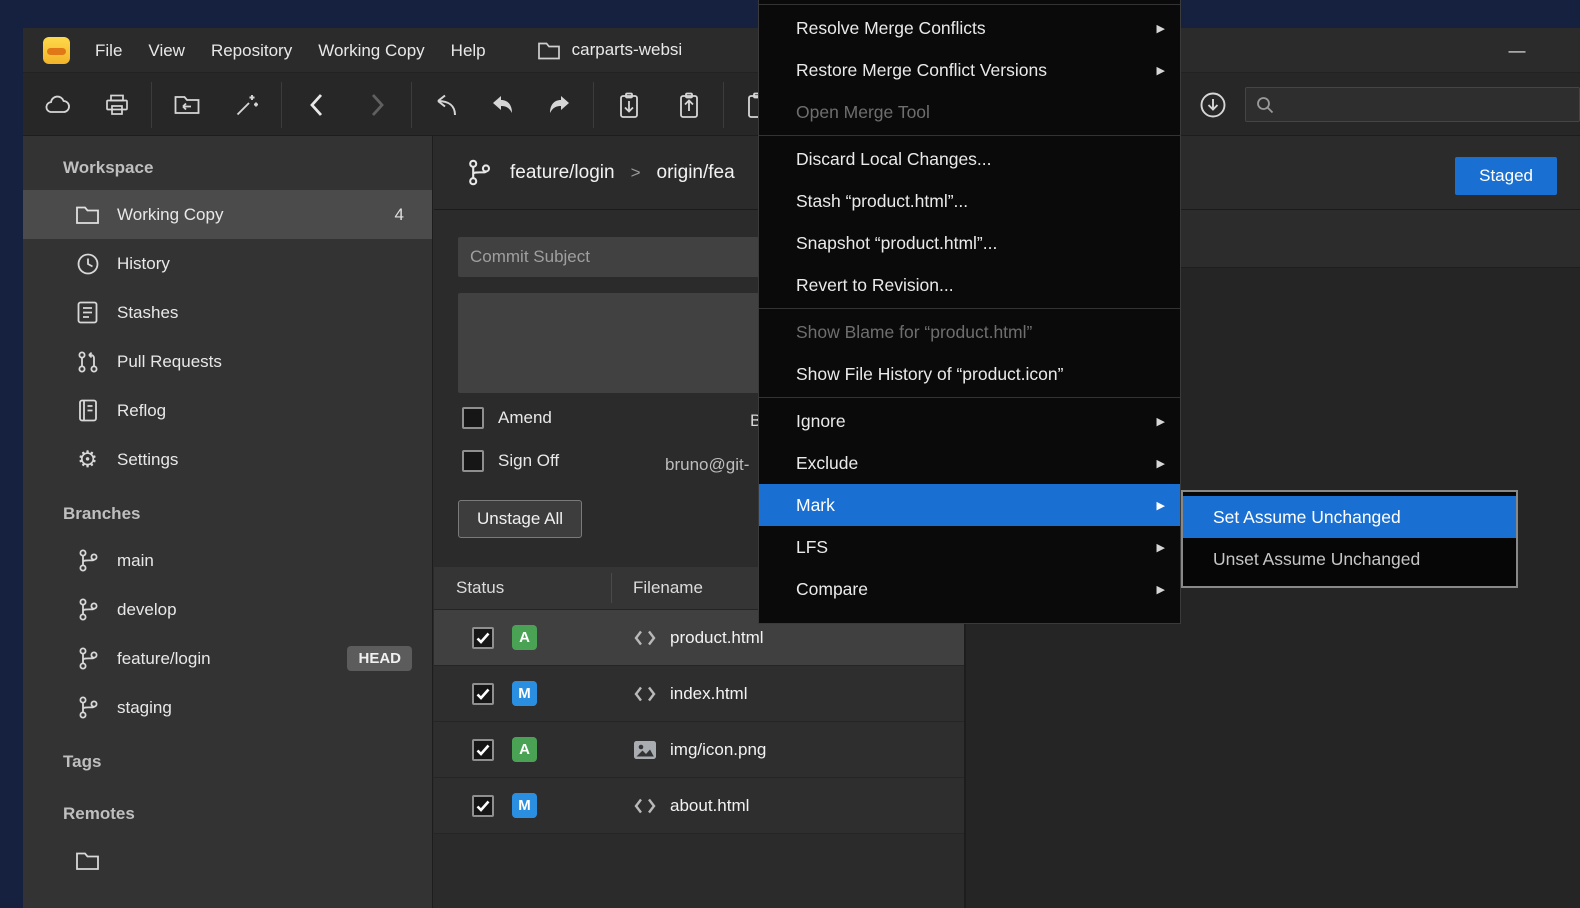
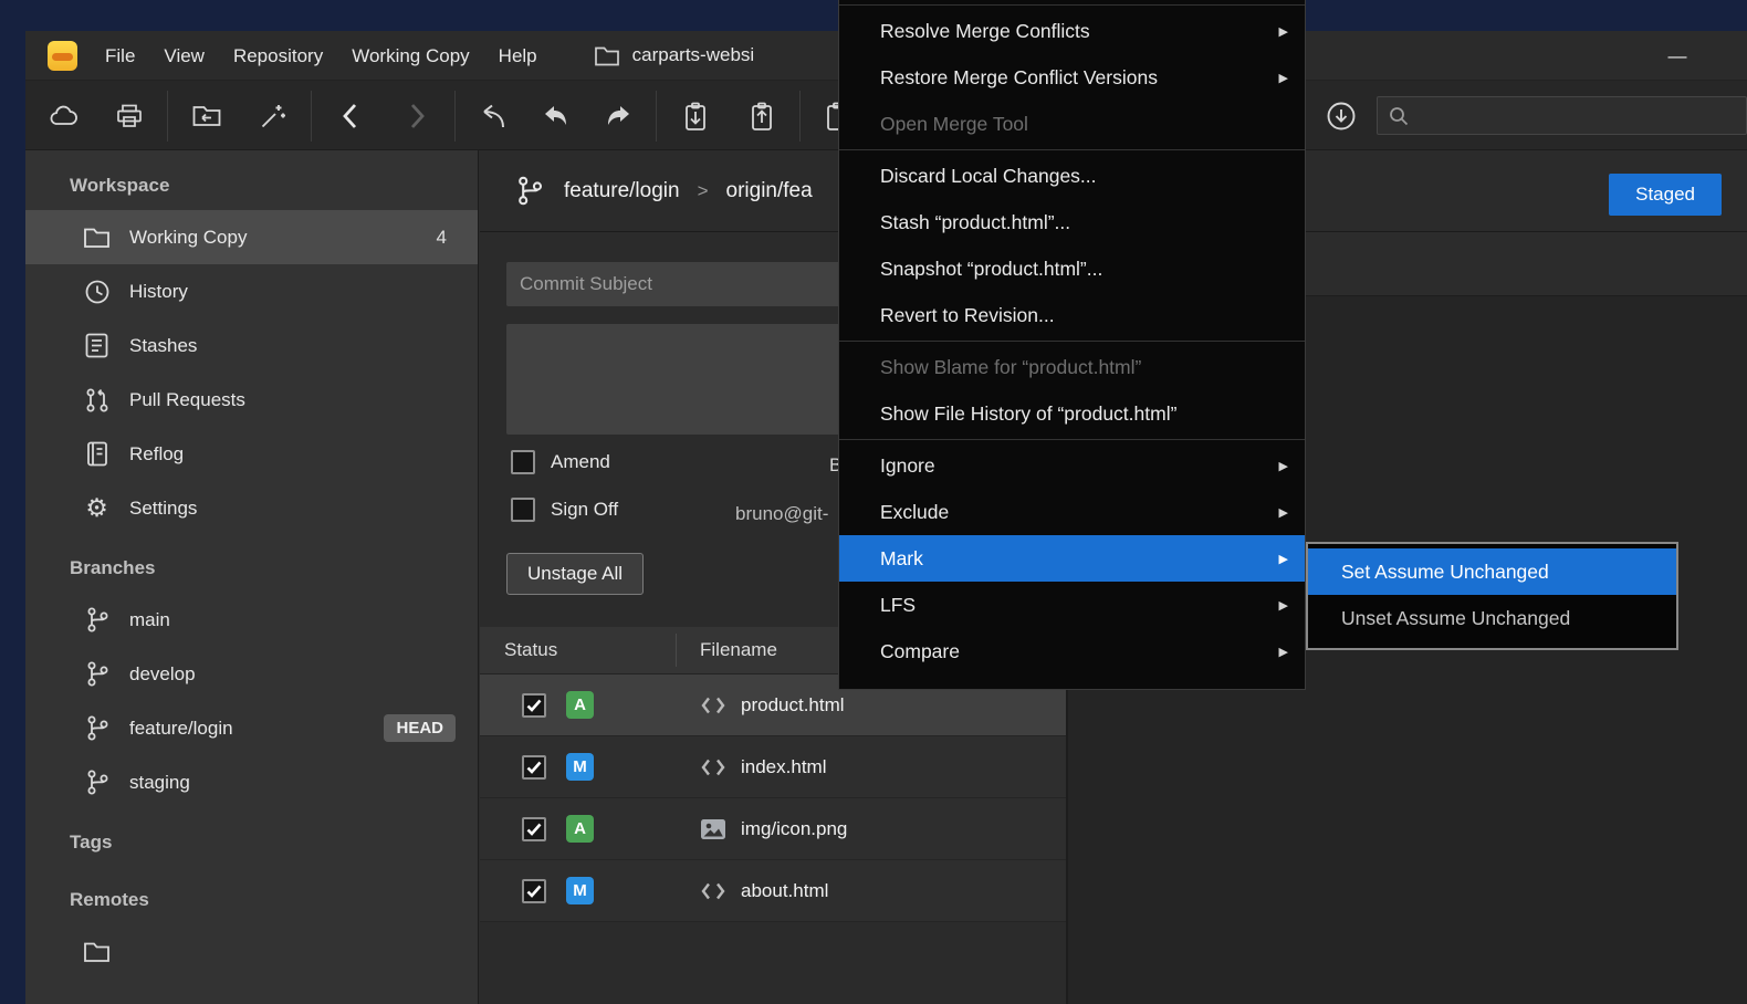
  File
  View
  Repository
  Working Copy
  Help
  carparts-websi
  —
  Workspace
  Working Copy
  4
  History
  Stashes
  Pull Requests
  Reflog
  ⚙
  Settings
  Branches
  main
  develop
  feature/login
  HEAD
  staging
  Tags
  Remotes
  feature/login
  >
  origin/fea
  Staged
  Commit Subject
  Amend
  B
  Sign Off
  bruno@git-
  Unstage All
  Status
  Filename
  A
  product.html
  M
  index.html
  A
  img/icon.png
  M
  about.html
  Resolve Merge Conflicts
  ▶
  Restore Merge Conflict Versions
  ▶
  Open Merge Tool
  Discard Local Changes...
  Stash “product.html”...
  Snapshot “product.html”...
  Revert to Revision...
  Show Blame for “product.html”
- Show File History of “product.icon”
+ Show File History of “product.html”
  Ignore
  ▶
  Exclude
  ▶
  Mark
  ▶
  LFS
  ▶
  Compare
  ▶
  Set Assume Unchanged
  Unset Assume Unchanged
